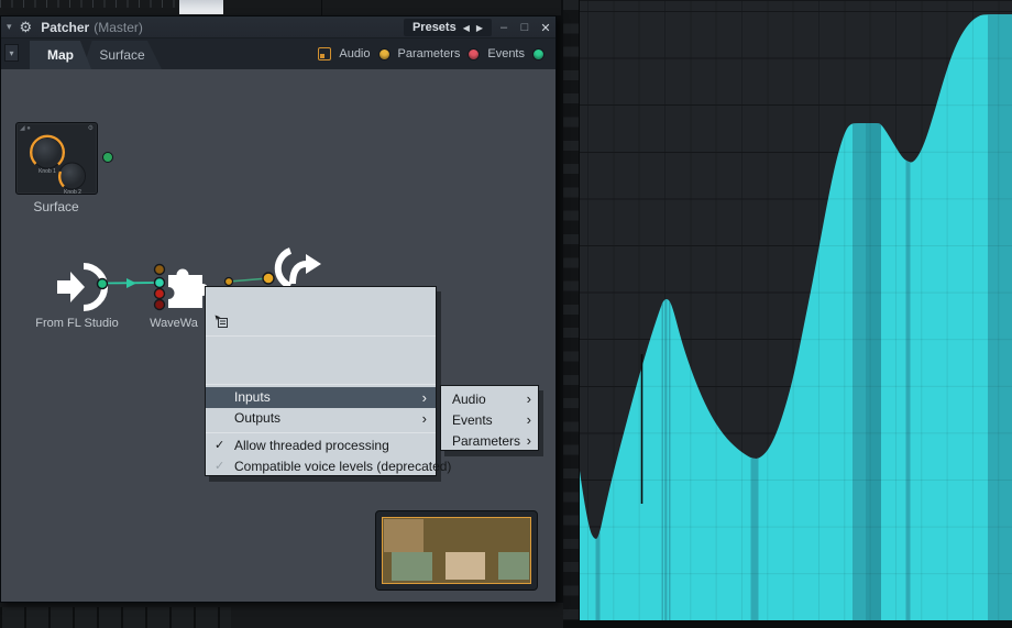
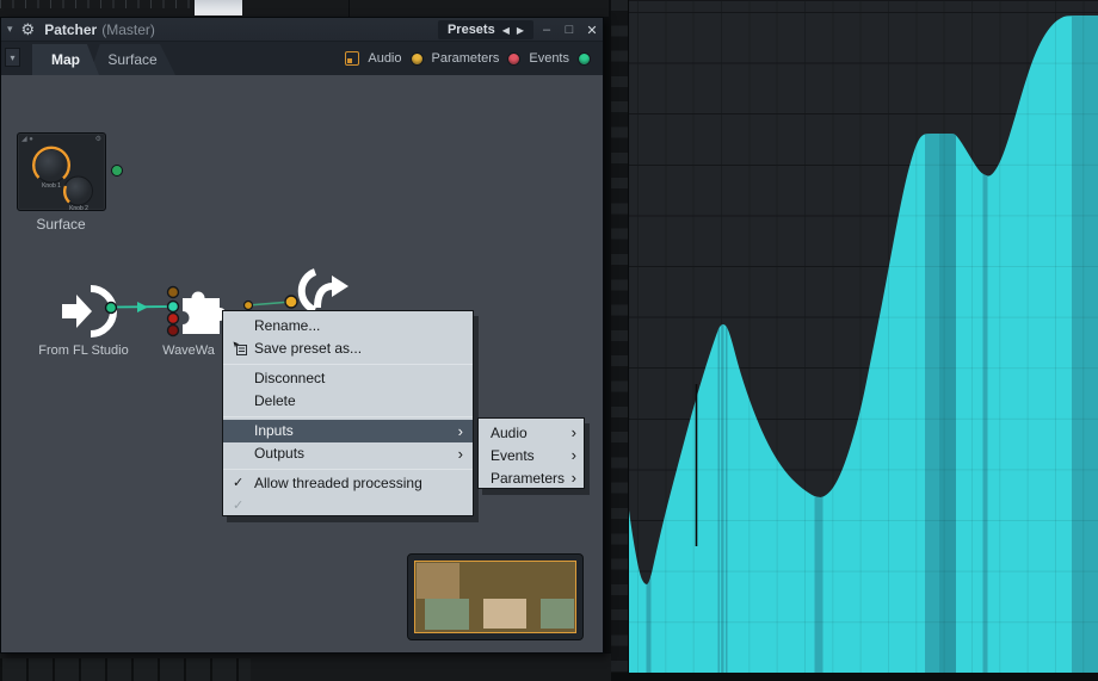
  ▾
  ⚙
  Patcher
  (Master)
  Presets
  ◀
  ▶
  –
  □
  ✕
  ▾
  Surface
  Map
  Audio
  Parameters
  Events
  Surface
  From FL Studio
  WaveWa
+ Rename...
+ Save preset as...
+ Disconnect
+ Delete
  Inputs
  ›
  Outputs
  ›
  ✓
  Allow threaded processing
  ✓
- Compatible voice levels (deprecated)
  Audio
  ›
  Events
  ›
  Parameters
  ›
